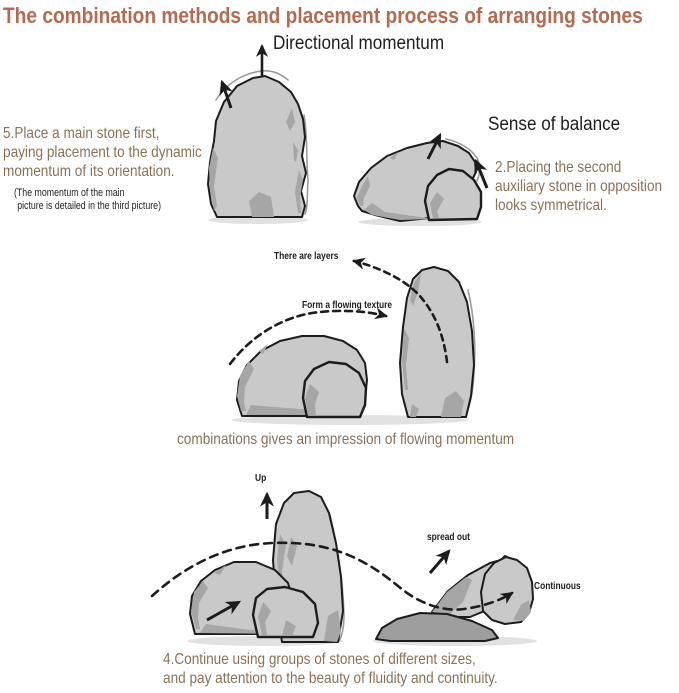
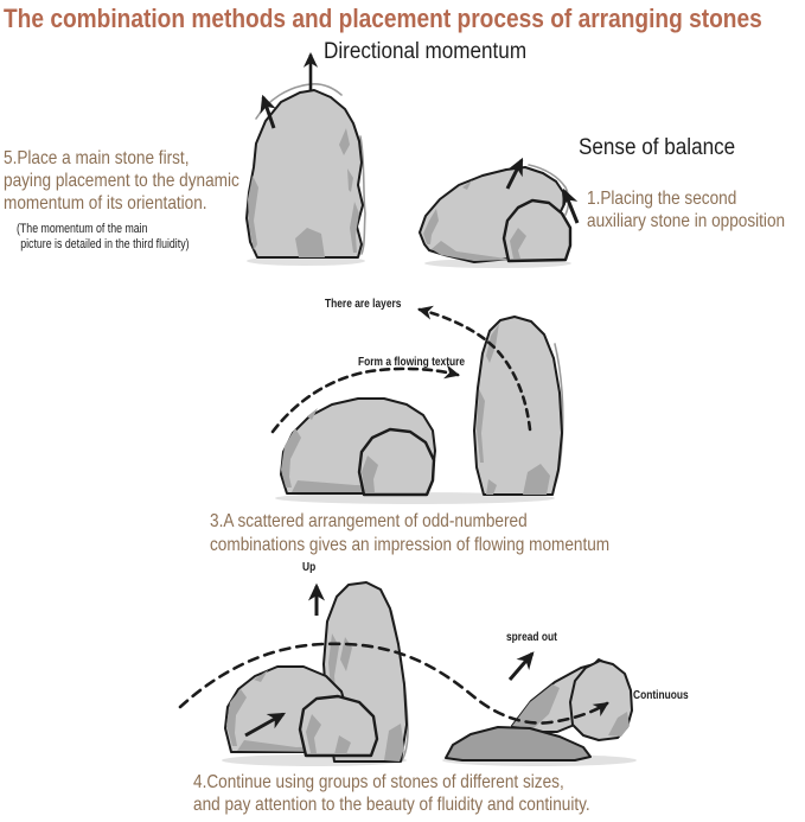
  The combination methods and placement process of arranging stones
  Directional momentum
  5.Place a main stone first,
  paying placement to the dynamic
  momentum of its orientation.
  (The momentum of the main
- picture is detailed in the third picture)
+ picture is detailed in the third fluidity)
  Sense of balance
- 2.Placing the second
+ 1.Placing the second
  auxiliary stone in opposition
- looks symmetrical.
  There are layers
  Form a flowing texture
+ 3.A scattered arrangement of odd-numbered
  combinations gives an impression of flowing momentum
  Up
  spread out
  Continuous
  4.Continue using groups of stones of different sizes,
  and pay attention to the beauty of fluidity and continuity.
